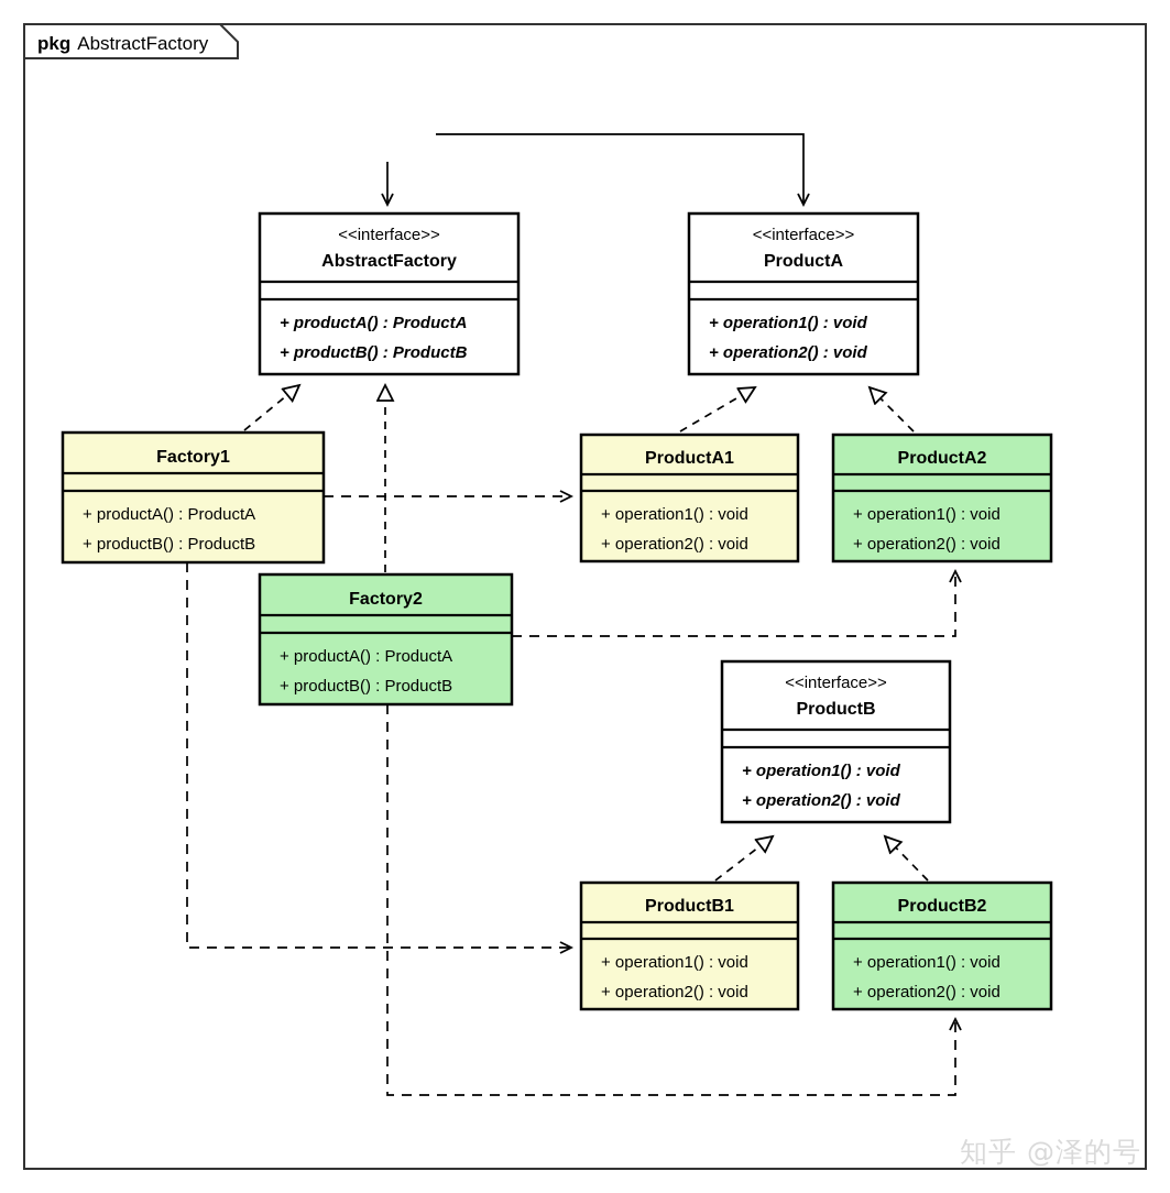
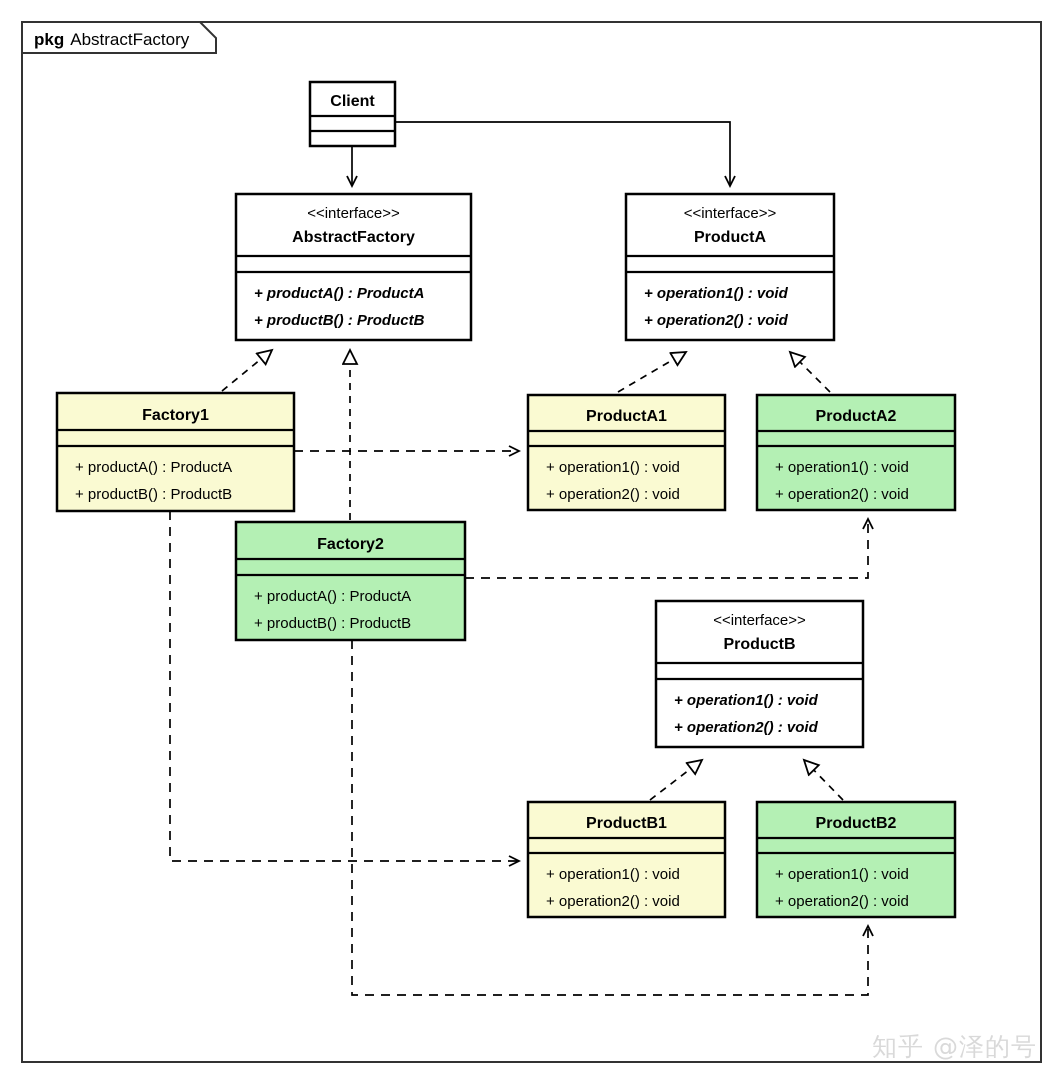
  pkg AbstractFactory
+ Client
  <<interface>>
  AbstractFactory
  + productA() : ProductA
  + productB() : ProductB
  <<interface>>
  ProductA
  + operation1() : void
  + operation2() : void
  Factory1
  + productA() : ProductA
  + productB() : ProductB
  Factory2
  + productA() : ProductA
  + productB() : ProductB
  ProductA1
  + operation1() : void
  + operation2() : void
  ProductA2
  + operation1() : void
  + operation2() : void
  <<interface>>
  ProductB
  + operation1() : void
  + operation2() : void
  ProductB1
  + operation1() : void
  + operation2() : void
  ProductB2
  + operation1() : void
  + operation2() : void
  知乎 @泽的号
